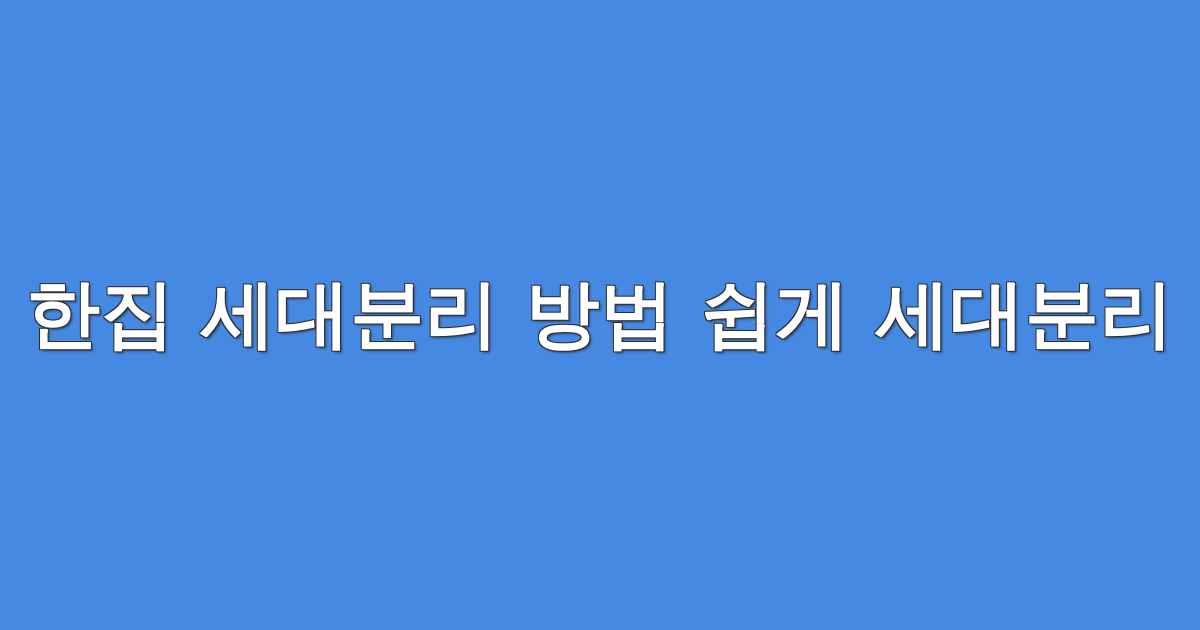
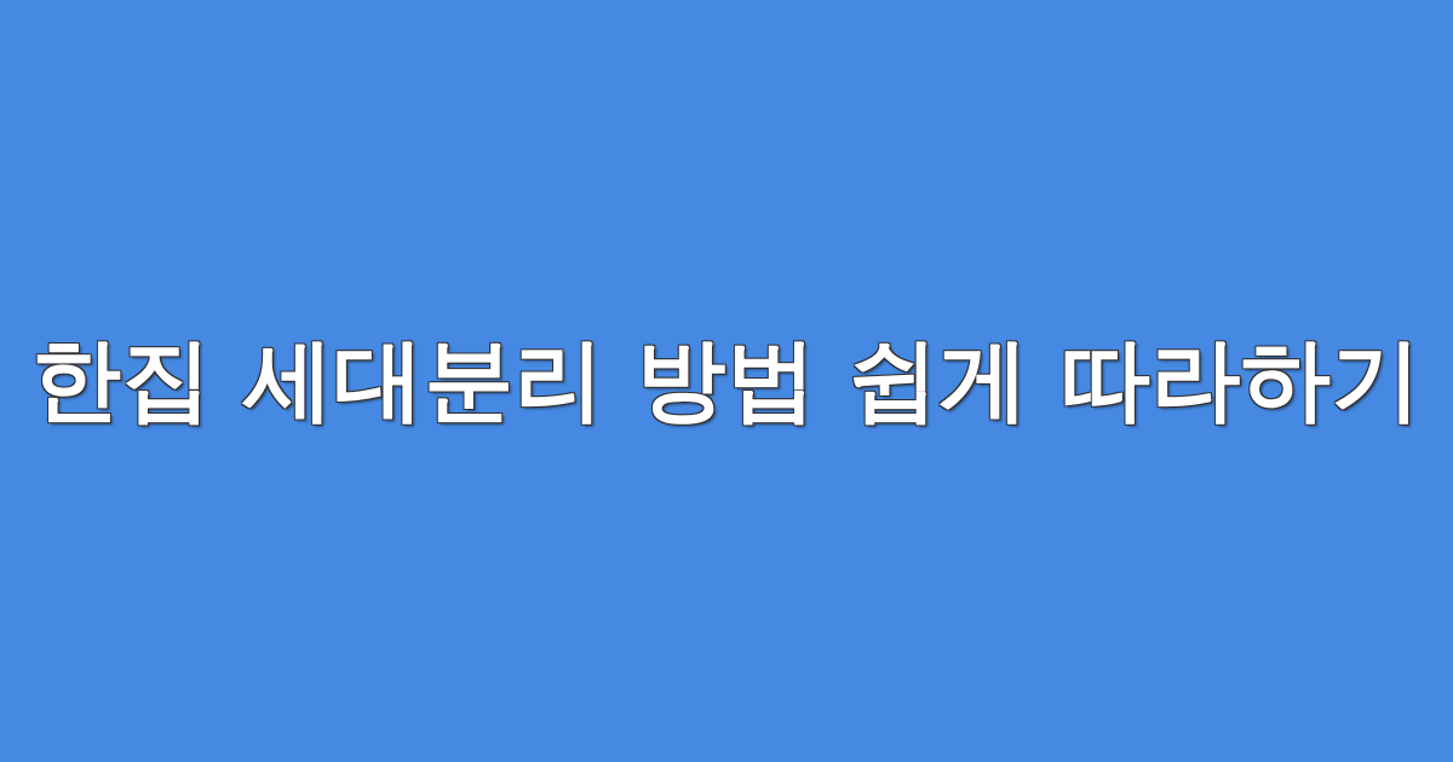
- 한집 세대분리 방법 쉽게 세대분리
+ 한집 세대분리 방법 쉽게 따라하기
